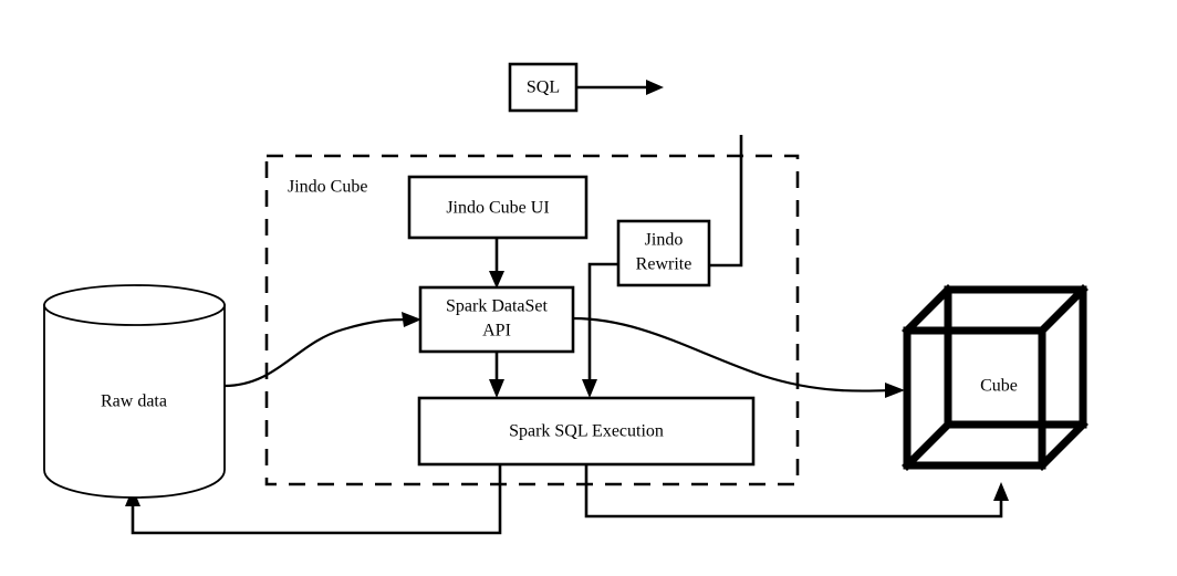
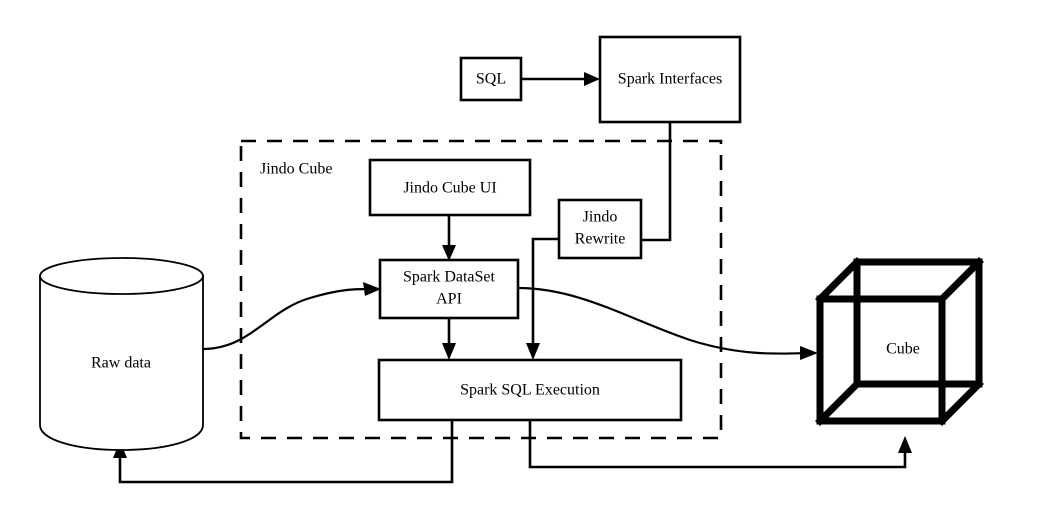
  Jindo Cube
  SQL
+ Spark Interfaces
  Jindo Cube UI
  Jindo
  Rewrite
  Spark DataSet
  API
  Spark SQL Execution
  Raw data
  Cube
